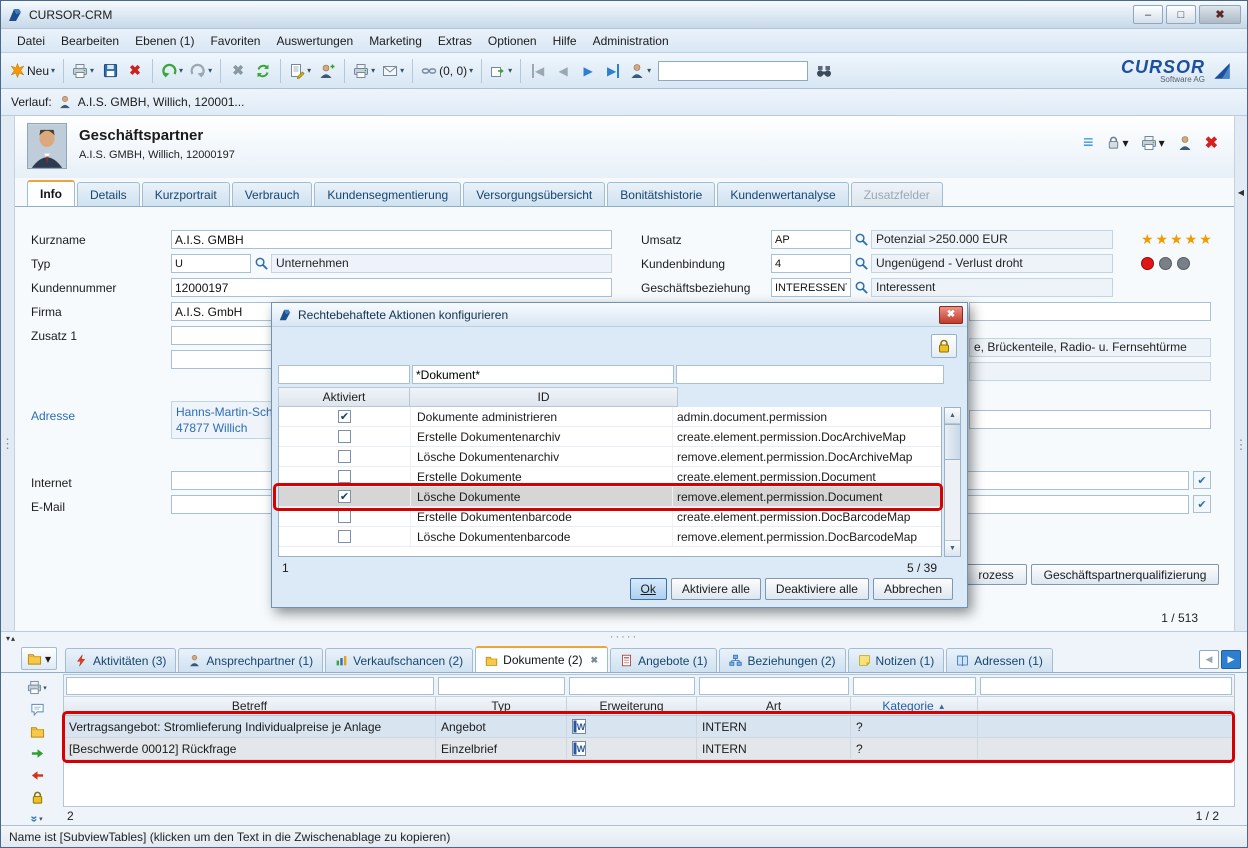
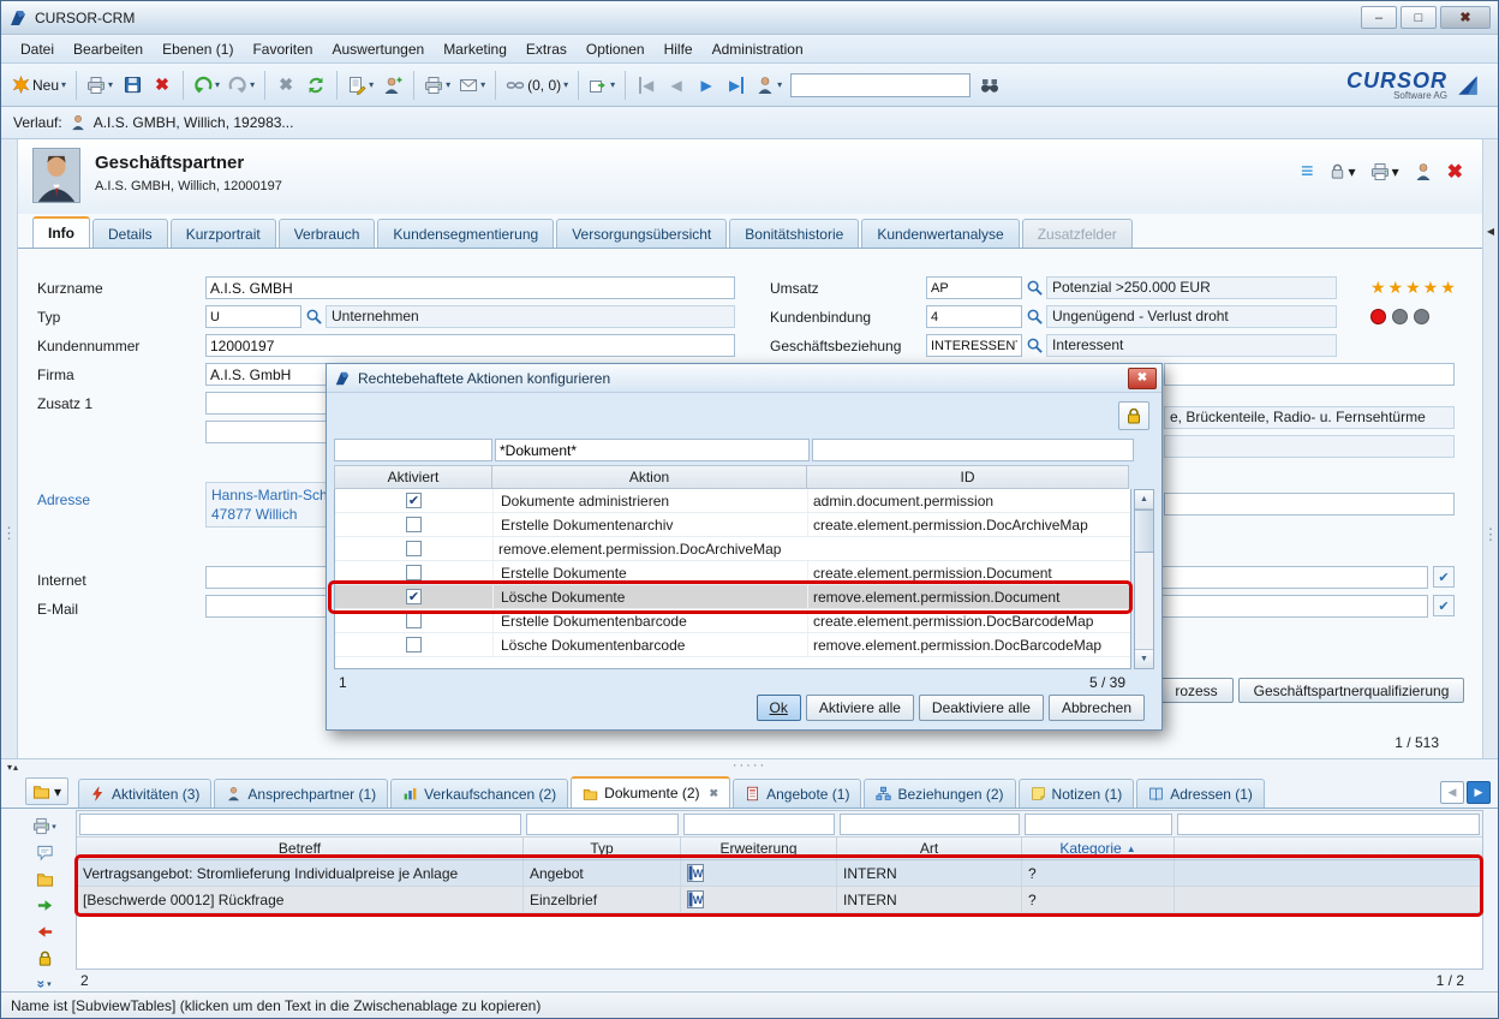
  CURSOR-CRM
  –
  □
  ✖
  Datei
  Bearbeiten
  Ebenen (1)
  Favoriten
  Auswertungen
  Marketing
  Extras
  Optionen
  Hilfe
  Administration
  Neu
  ▾
  ▾
  ✖
  ▾
  ▾
  ✖
  ▾
  ▾
  ▾
  (0, 0)
  ▾
  ▾
  ◀
  ◀
  ▶
  ▶
  ▾
  CURSOR
  Software AG
  Verlauf:
- A.I.S. GMBH, Willich, 120001...
+ A.I.S. GMBH, Willich, 192983...
  ⋮
  ◀
  ⋮
  Geschäftspartner
  A.I.S. GMBH, Willich, 12000197
  ≡
  ▾
  ▾
  ✖
  Info
  Details
  Kurzportrait
  Verbrauch
  Kundensegmentierung
  Versorgungsübersicht
  Bonitätshistorie
  Kundenwertanalyse
  Zusatzfelder
  Kurzname
  A.I.S. GMBH
  Typ
  U
  Unternehmen
  Kundennummer
  12000197
  Firma
  A.I.S. GmbH
  Zusatz 1
  Adresse
  Hanns-Martin-Sch
  47877 Willich
  Internet
  ✔
  E-Mail
  ✔
  Umsatz
  AP
  Potenzial >250.000 EUR
  ★★★★★
  Kundenbindung
  4
  Ungenügend - Verlust droht
  Geschäftsbeziehung
  INTERESSEN
  Interessent
  e, Brückenteile, Radio- u. Fernsehtürme
  rozess
  Geschäftspartnerqualifizierung
  1 / 513
  ▾▴
  ·····
  ▾
  Aktivitäten (3)
  Ansprechpartner (1)
  Verkaufschancen (2)
  Dokumente (2)
  ✖
  Angebote (1)
  Beziehungen (2)
  Notizen (1)
  Adressen (1)
  ◀
  ▶
  Betreff
  Typ
  Erweiterung
  Art
  Kategorie
  ▲
  Vertragsangebot: Stromlieferung Individualpreise je Anlage
  Angebot
  INTERN
  ?
  [Beschwerde 00012] Rückfrage
  Einzelbrief
  INTERN
  ?
  2
  1 / 2
  Name ist [SubviewTables] (klicken um den Text in die Zwischenablage zu kopieren)
  Rechtebehaftete Aktionen konfigurieren
  ✖
  *Dokument*
  Aktiviert
+ Aktion
  ID
  ✔
  Dokumente administrieren
  admin.document.permission
  Erstelle Dokumentenarchiv
  create.element.permission.DocArchiveMap
- Lösche Dokumentenarchiv
  remove.element.permission.DocArchiveMap
  Erstelle Dokumente
  create.element.permission.Document
  ✔
  Lösche Dokumente
  remove.element.permission.Document
  Erstelle Dokumentenbarcode
  create.element.permission.DocBarcodeMap
  Lösche Dokumentenbarcode
  remove.element.permission.DocBarcodeMap
  1
  5 / 39
  Ok
  Aktiviere alle
  Deaktiviere alle
  Abbrechen
